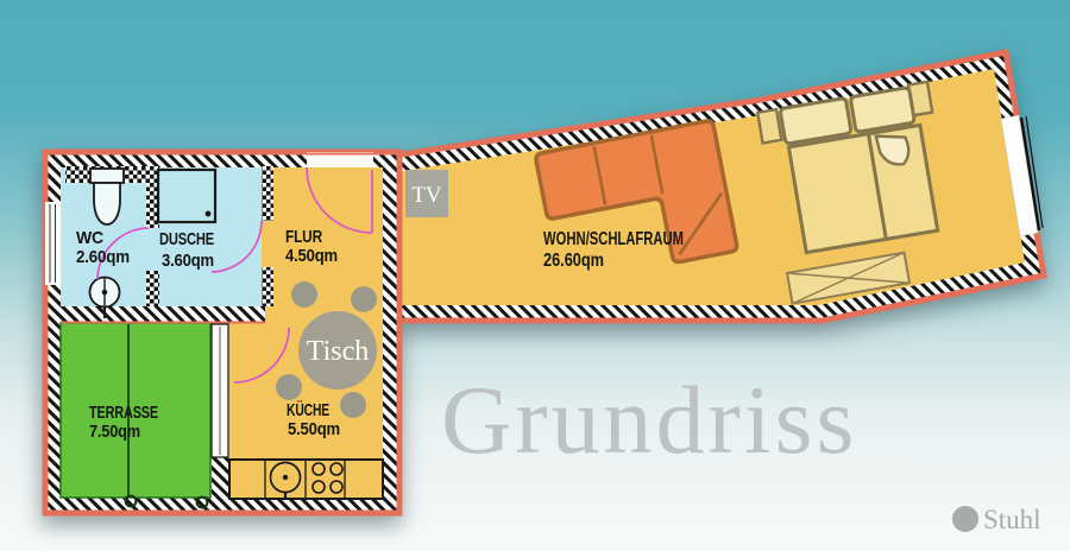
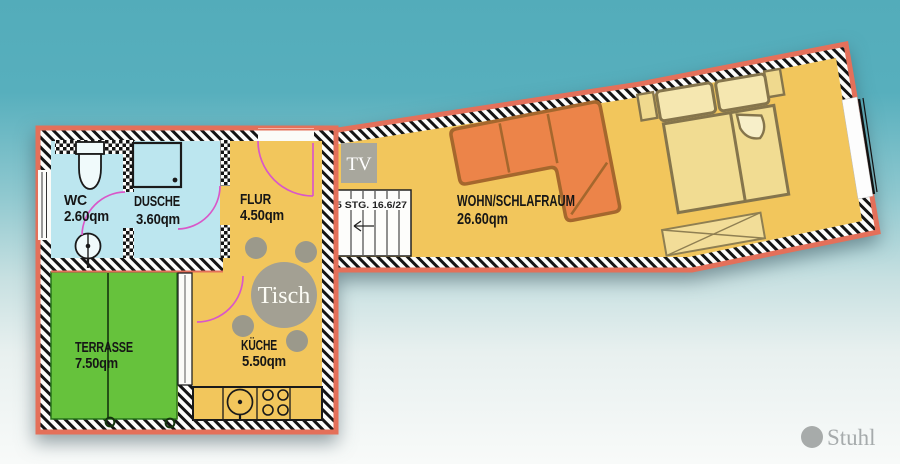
- Grundriss
  Stuhl
+ 5 STG. 16.6/27
  TV
  WOHN/SCHLAFRAUM
  26.60qm
  Tisch
  WC
  2.60qm
  DUSCHE
  3.60qm
  FLUR
  4.50qm
  TERRASSE
  7.50qm
  KÜCHE
  5.50qm
